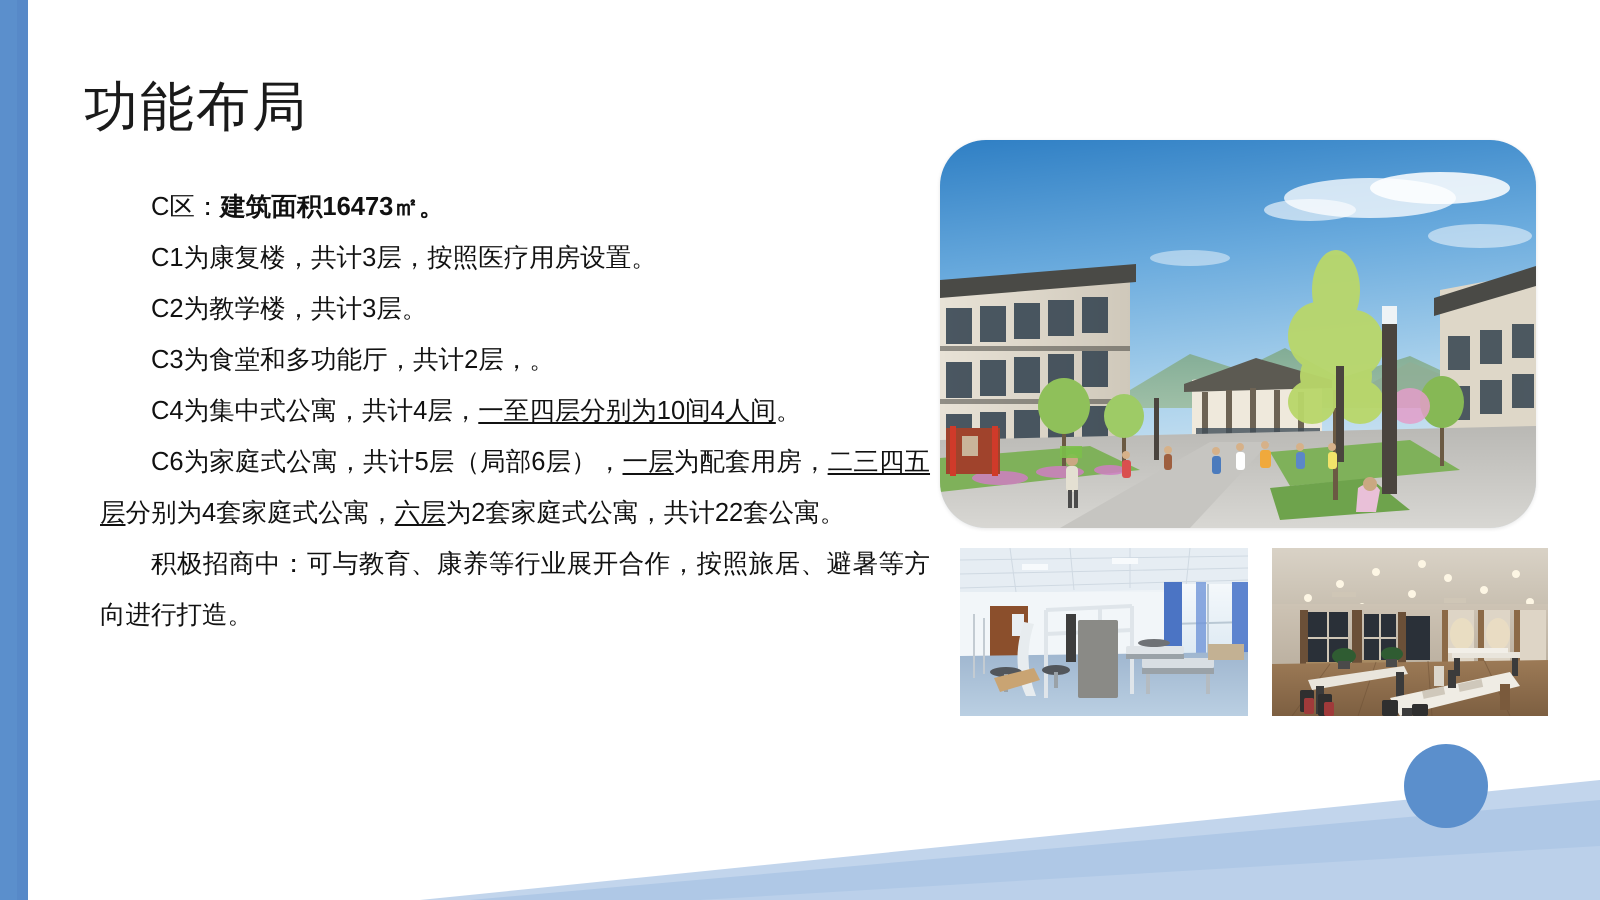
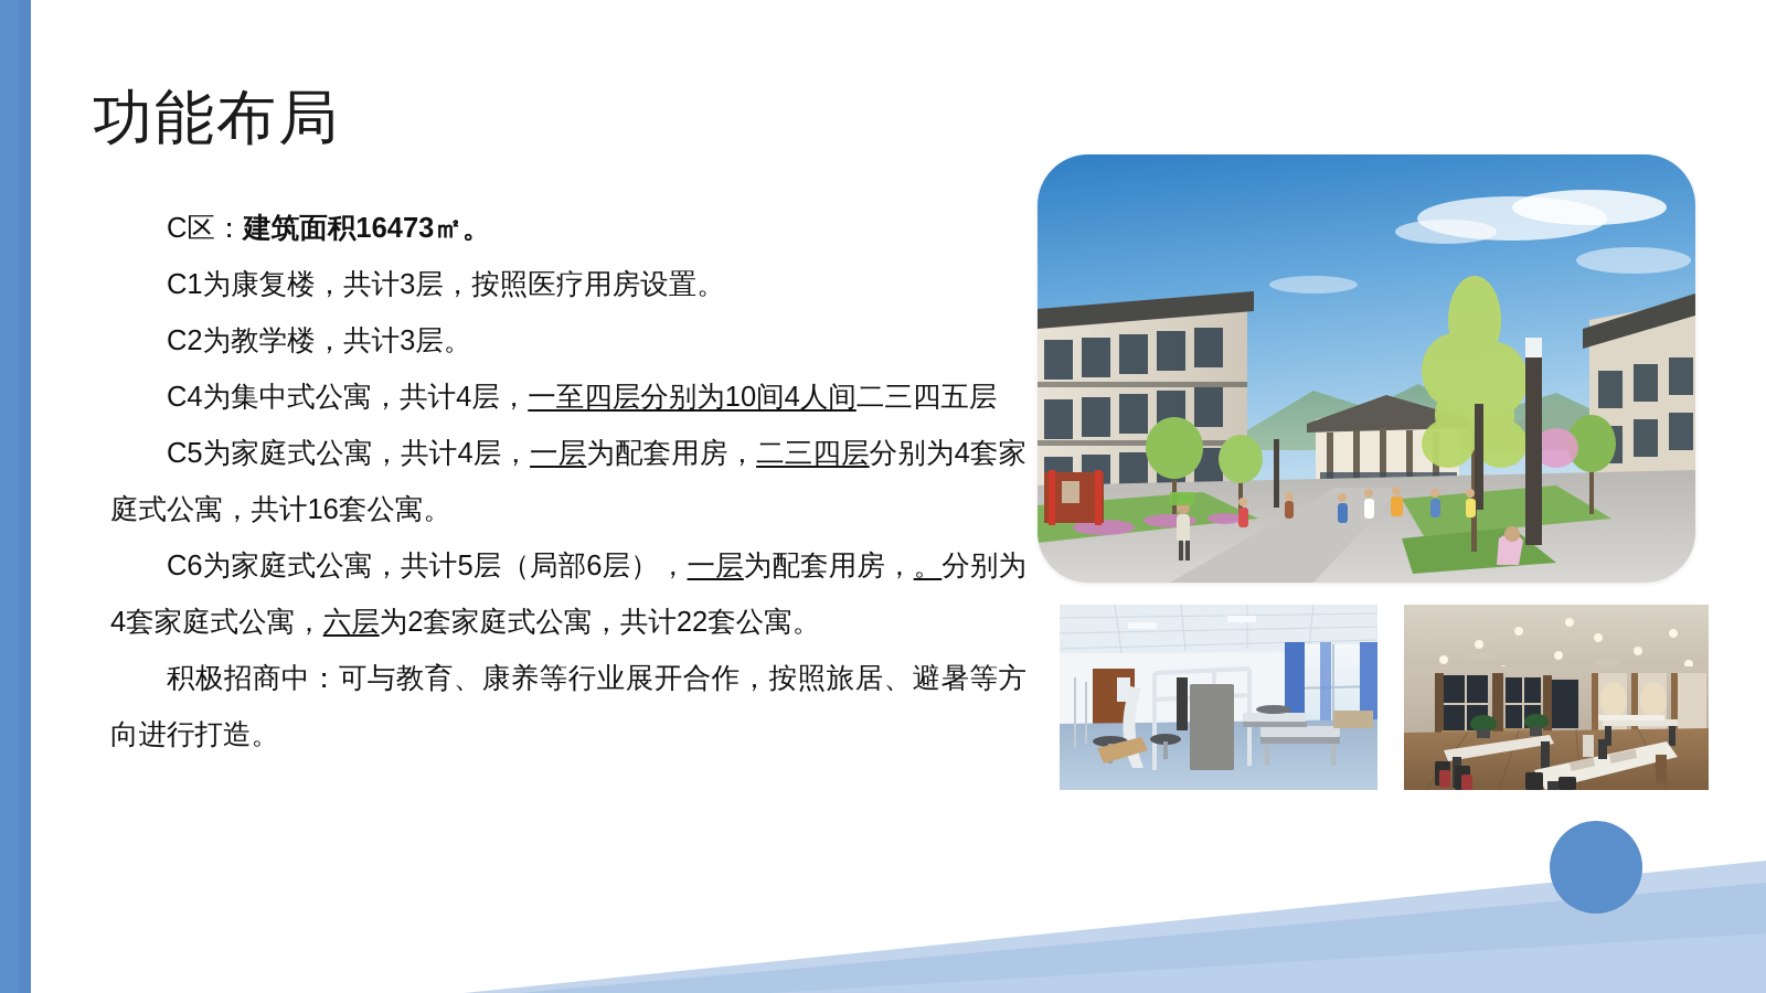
  功能布局
  C区：建筑面积16473㎡。
  C1为康复楼，共计3层，按照医疗用房设置。
  C2为教学楼，共计3层。
- C3为食堂和多功能厅，共计2层，。
- C4为集中式公寓，共计4层，一至四层分别为10间4人间。
+ C4为集中式公寓，共计4层，一至四层分别为10间4人间二三四五层
+ C5为家庭式公寓，共计4层，一层为配套用房，二三四层分别为4套家庭式公寓，共计16套公寓。
- C6为家庭式公寓，共计5层（局部6层），一层为配套用房，二三四五层分别为4套家庭式公寓，六层为2套家庭式公寓，共计22套公寓。
+ C6为家庭式公寓，共计5层（局部6层），一层为配套用房，。分别为4套家庭式公寓，六层为2套家庭式公寓，共计22套公寓。
  积极招商中：可与教育、康养等行业展开合作，按照旅居、避暑等方向进行打造。
